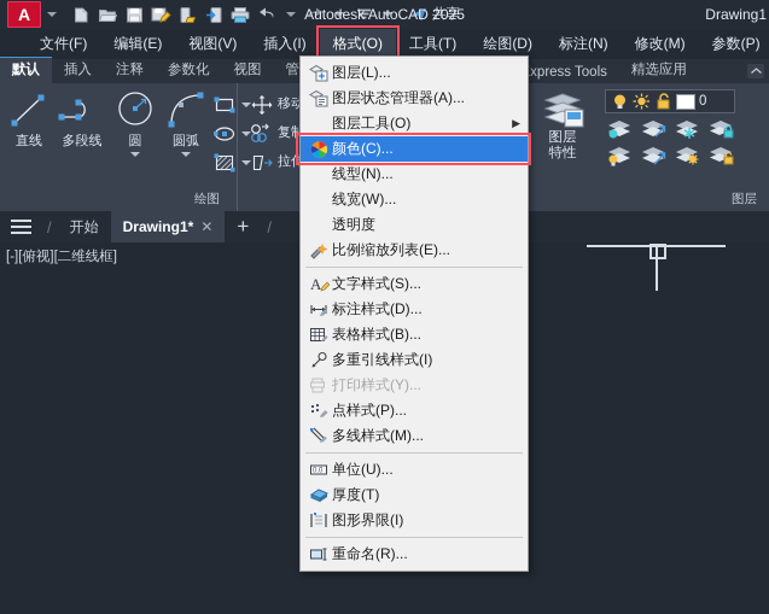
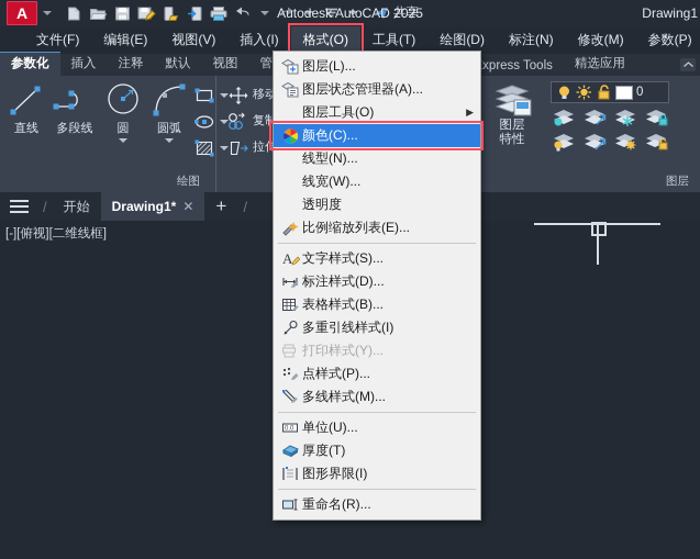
  A
  共享
  Autodesk AutoCAD 2025
  Drawing1
  文件(F)
  编辑(E)
  视图(V)
  插入(I)
  格式(O)
  工具(T)
  绘图(D)
  标注(N)
  修改(M)
  参数(P)
- 默认
+ 参数化
  插入
  注释
- 参数化
+ 默认
  视图
  xpress Tools
  精选应用
  直线
  多段线
  圆
  圆弧
  绘图
  移动
  图层
  特性
  0
  图层
  /
  开始
  Drawing1*
  ✕
  +
  /
  [-][俯视][二维线框]
  图层(L)...
  图层状态管理器(A)...
  图层工具(O)
  ▶
  颜色(C)...
  线型(N)...
  线宽(W)...
  透明度
  比例缩放列表(E)...
  A
  文字样式(S)...
  标注样式(D)...
  表格样式(B)...
  多重引线样式(I)
  打印样式(Y)...
  点样式(P)...
  多线样式(M)...
  单位(U)...
  厚度(T)
  图形界限(I)
  重命名(R)...
